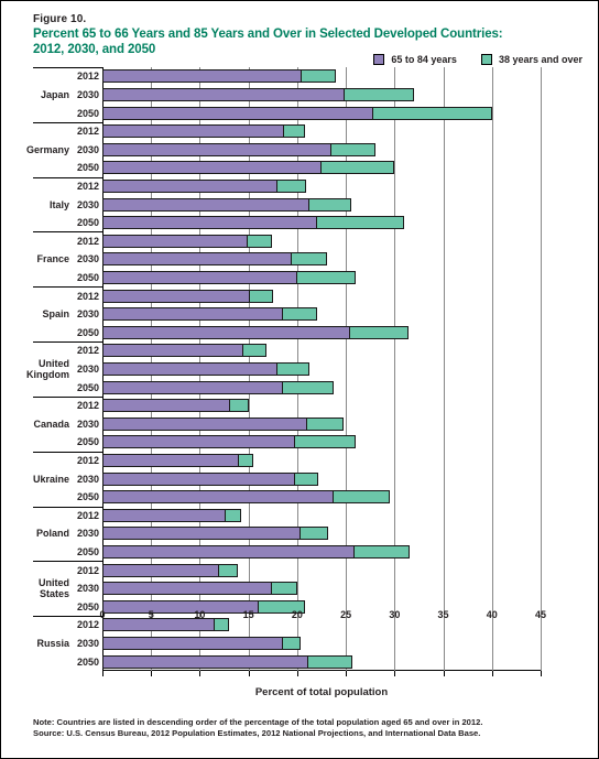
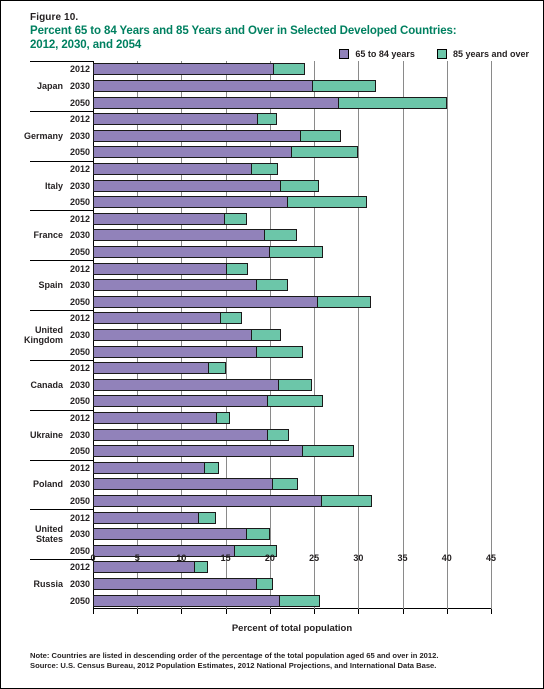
  Figure 10.
- Percent 65 to 66 Years and 85 Years and Over in Selected Developed Countries:
+ Percent 65 to 84 Years and 85 Years and Over in Selected Developed Countries:
- 2012, 2030, and 2050
+ 2012, 2030, and 2054
  65 to 84 years
- 38 years and over
+ 85 years and over
  Japan
  2012
  2030
  2050
  Germany
  2012
  2030
  2050
  Italy
  2012
  2030
  2050
  France
  2012
  2030
  2050
  Spain
  2012
  2030
  2050
  United
  Kingdom
  2012
  2030
  2050
  Canada
  2012
  2030
  2050
  Ukraine
  2012
  2030
  2050
  Poland
  2012
  2030
  2050
  United
  States
  2012
  2030
  2050
  Russia
  2012
  2030
  2050
  Percent of total population
  Note: Countries are listed in descending order of the percentage of the total population aged 65 and over in 2012.
  Source: U.S. Census Bureau, 2012 Population Estimates, 2012 National Projections, and International Data Base.
  0
  5
  10
  15
  20
  25
  30
  35
  40
  45
